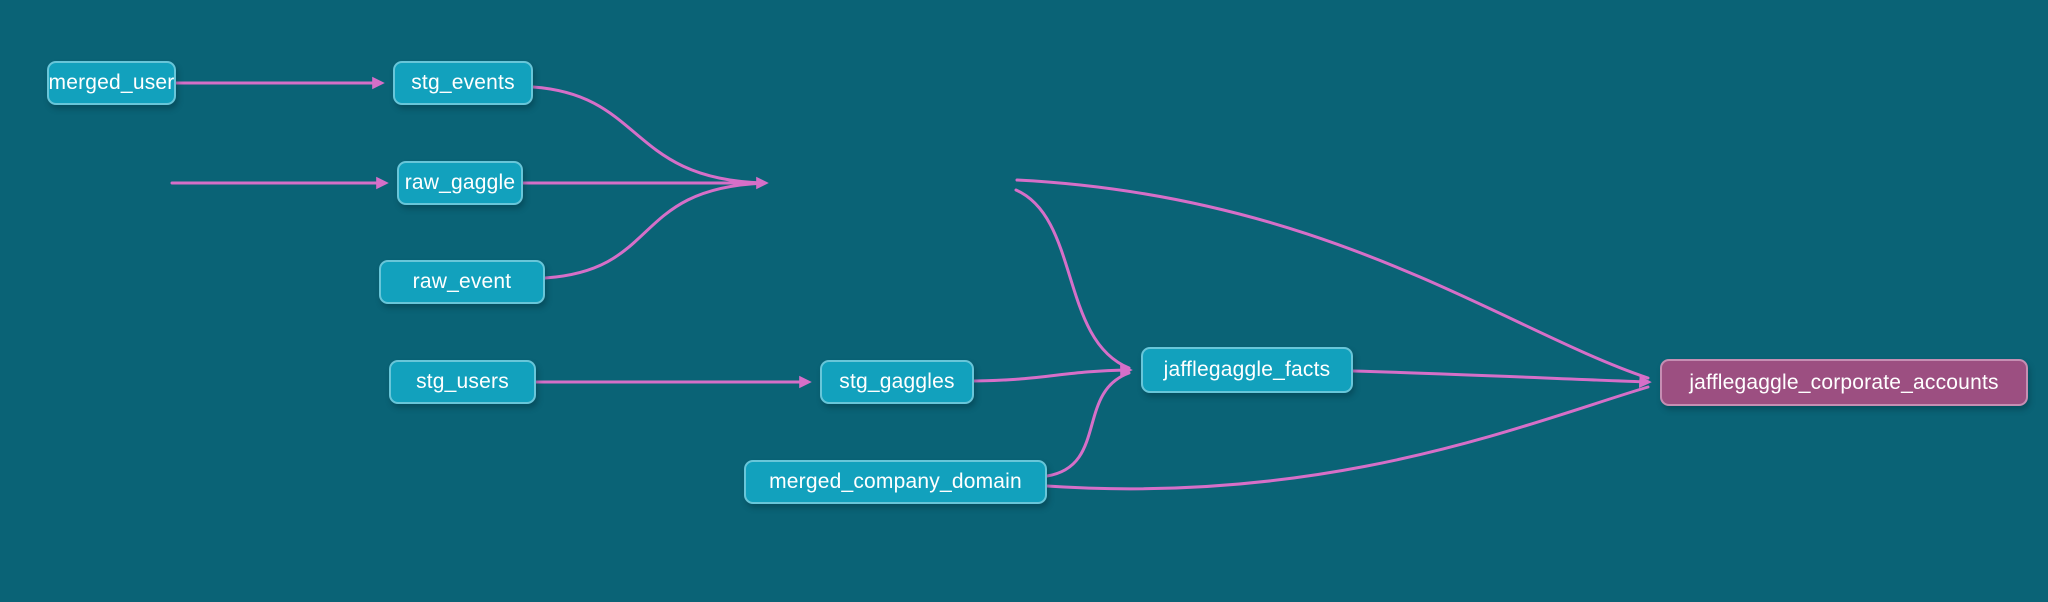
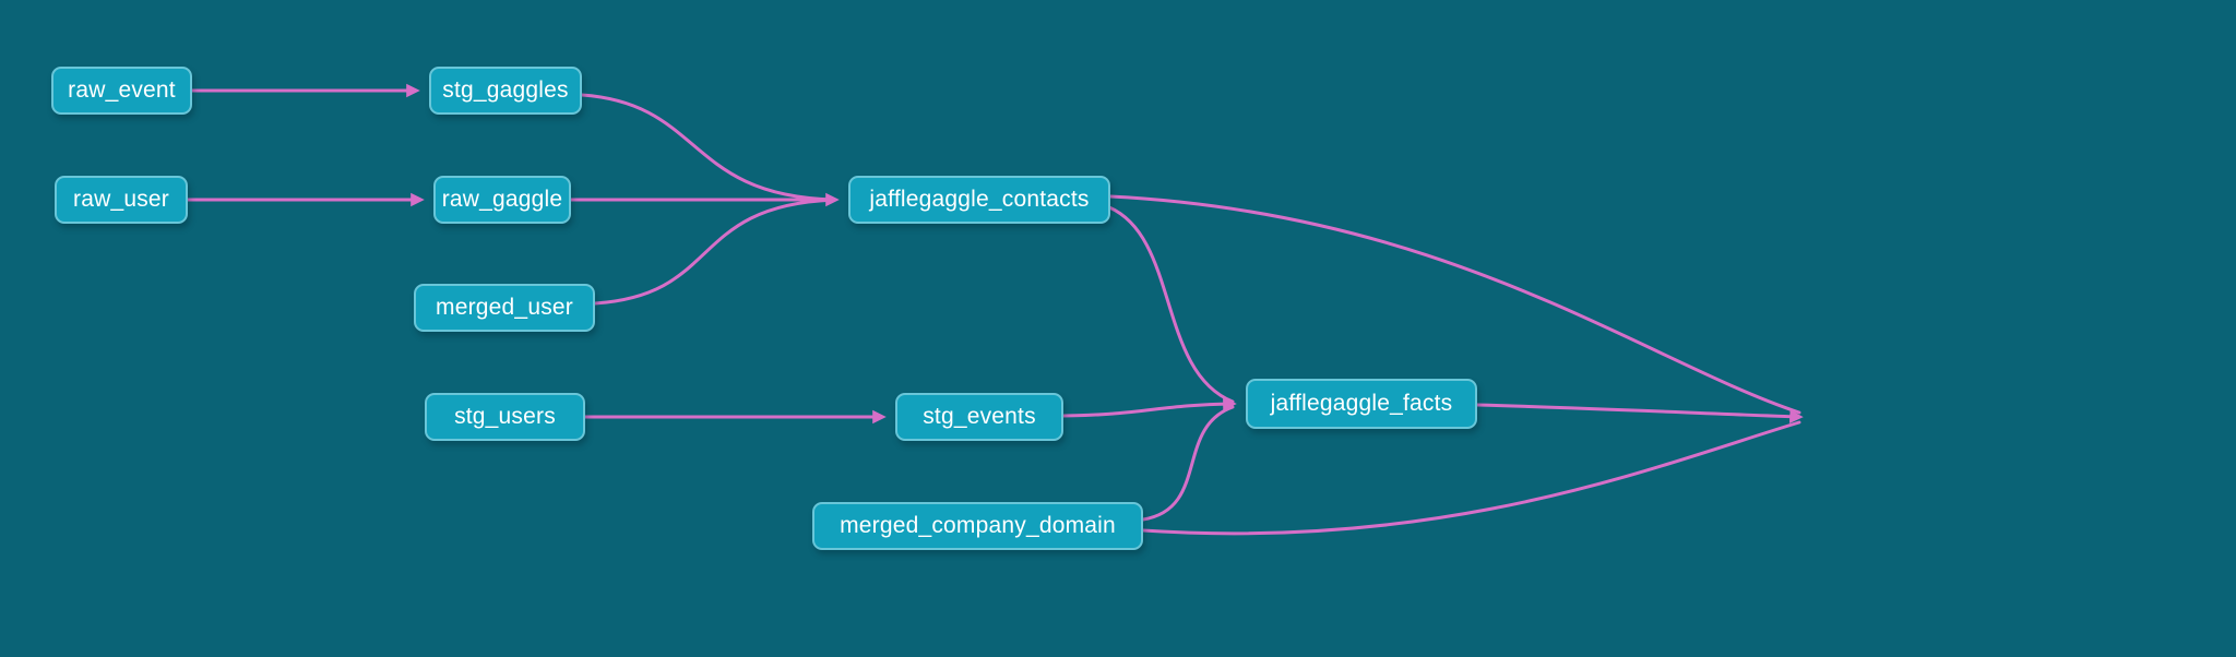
- merged_user
+ raw_event
- stg_events
+ stg_gaggles
+ raw_user
  raw_gaggle
- raw_event
+ merged_user
+ jafflegaggle_contacts
  stg_users
- stg_gaggles
+ stg_events
  jafflegaggle_facts
  merged_company_domain
- jafflegaggle_corporate_accounts
